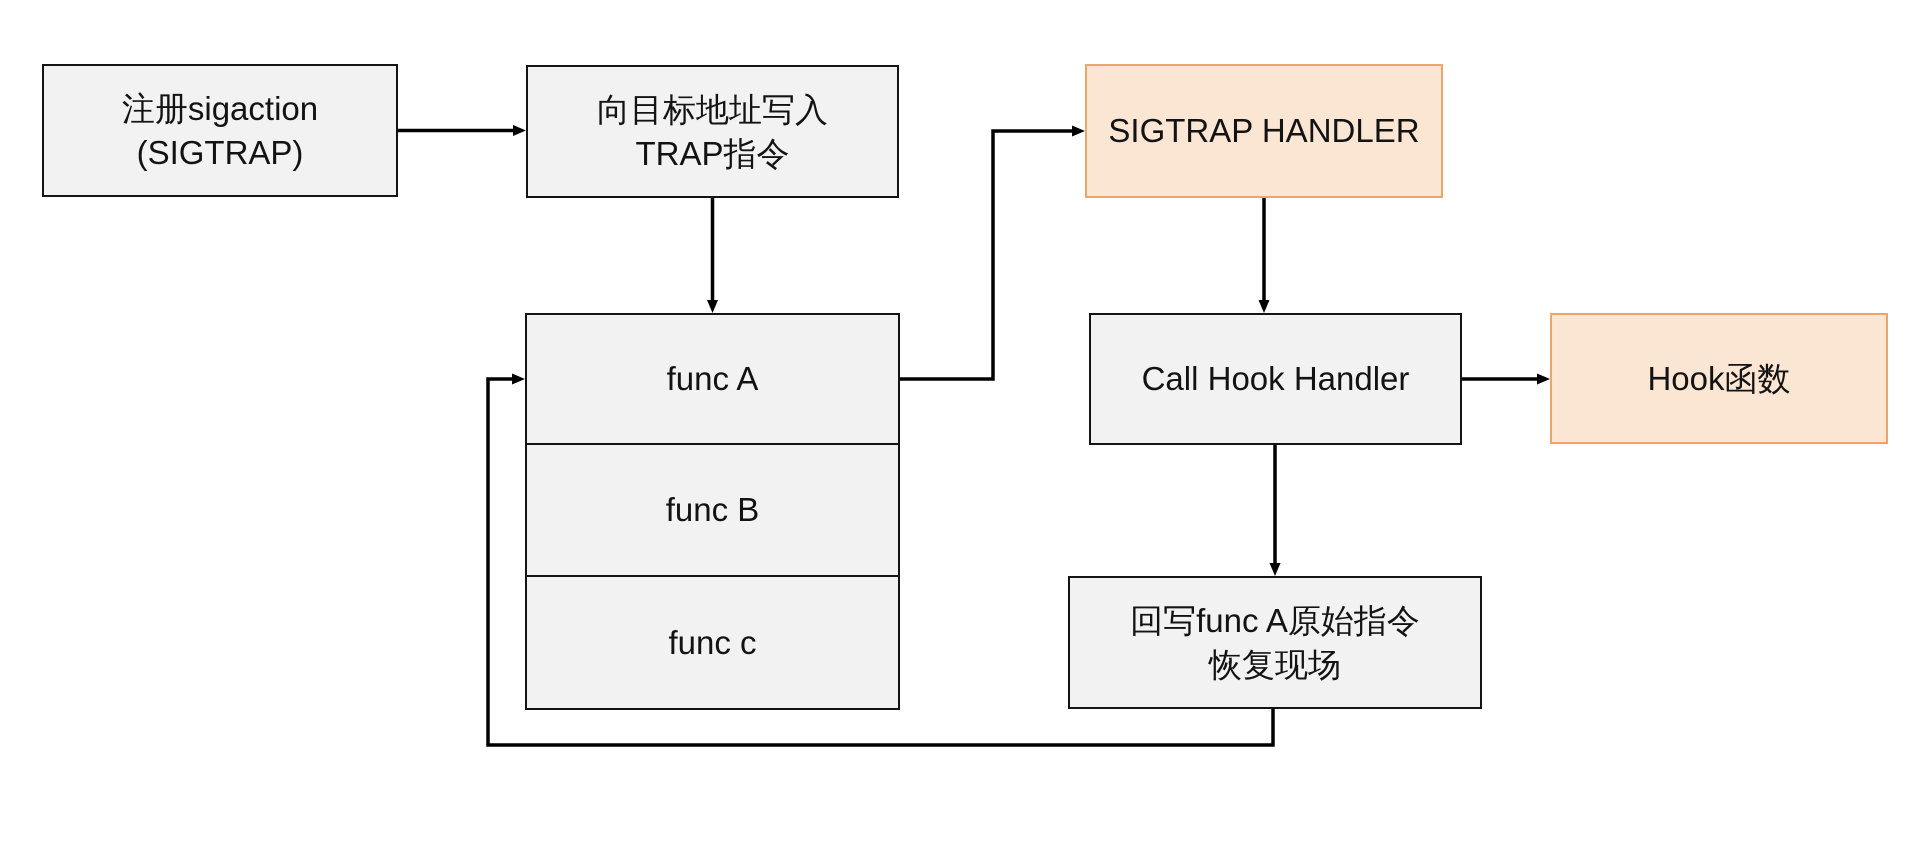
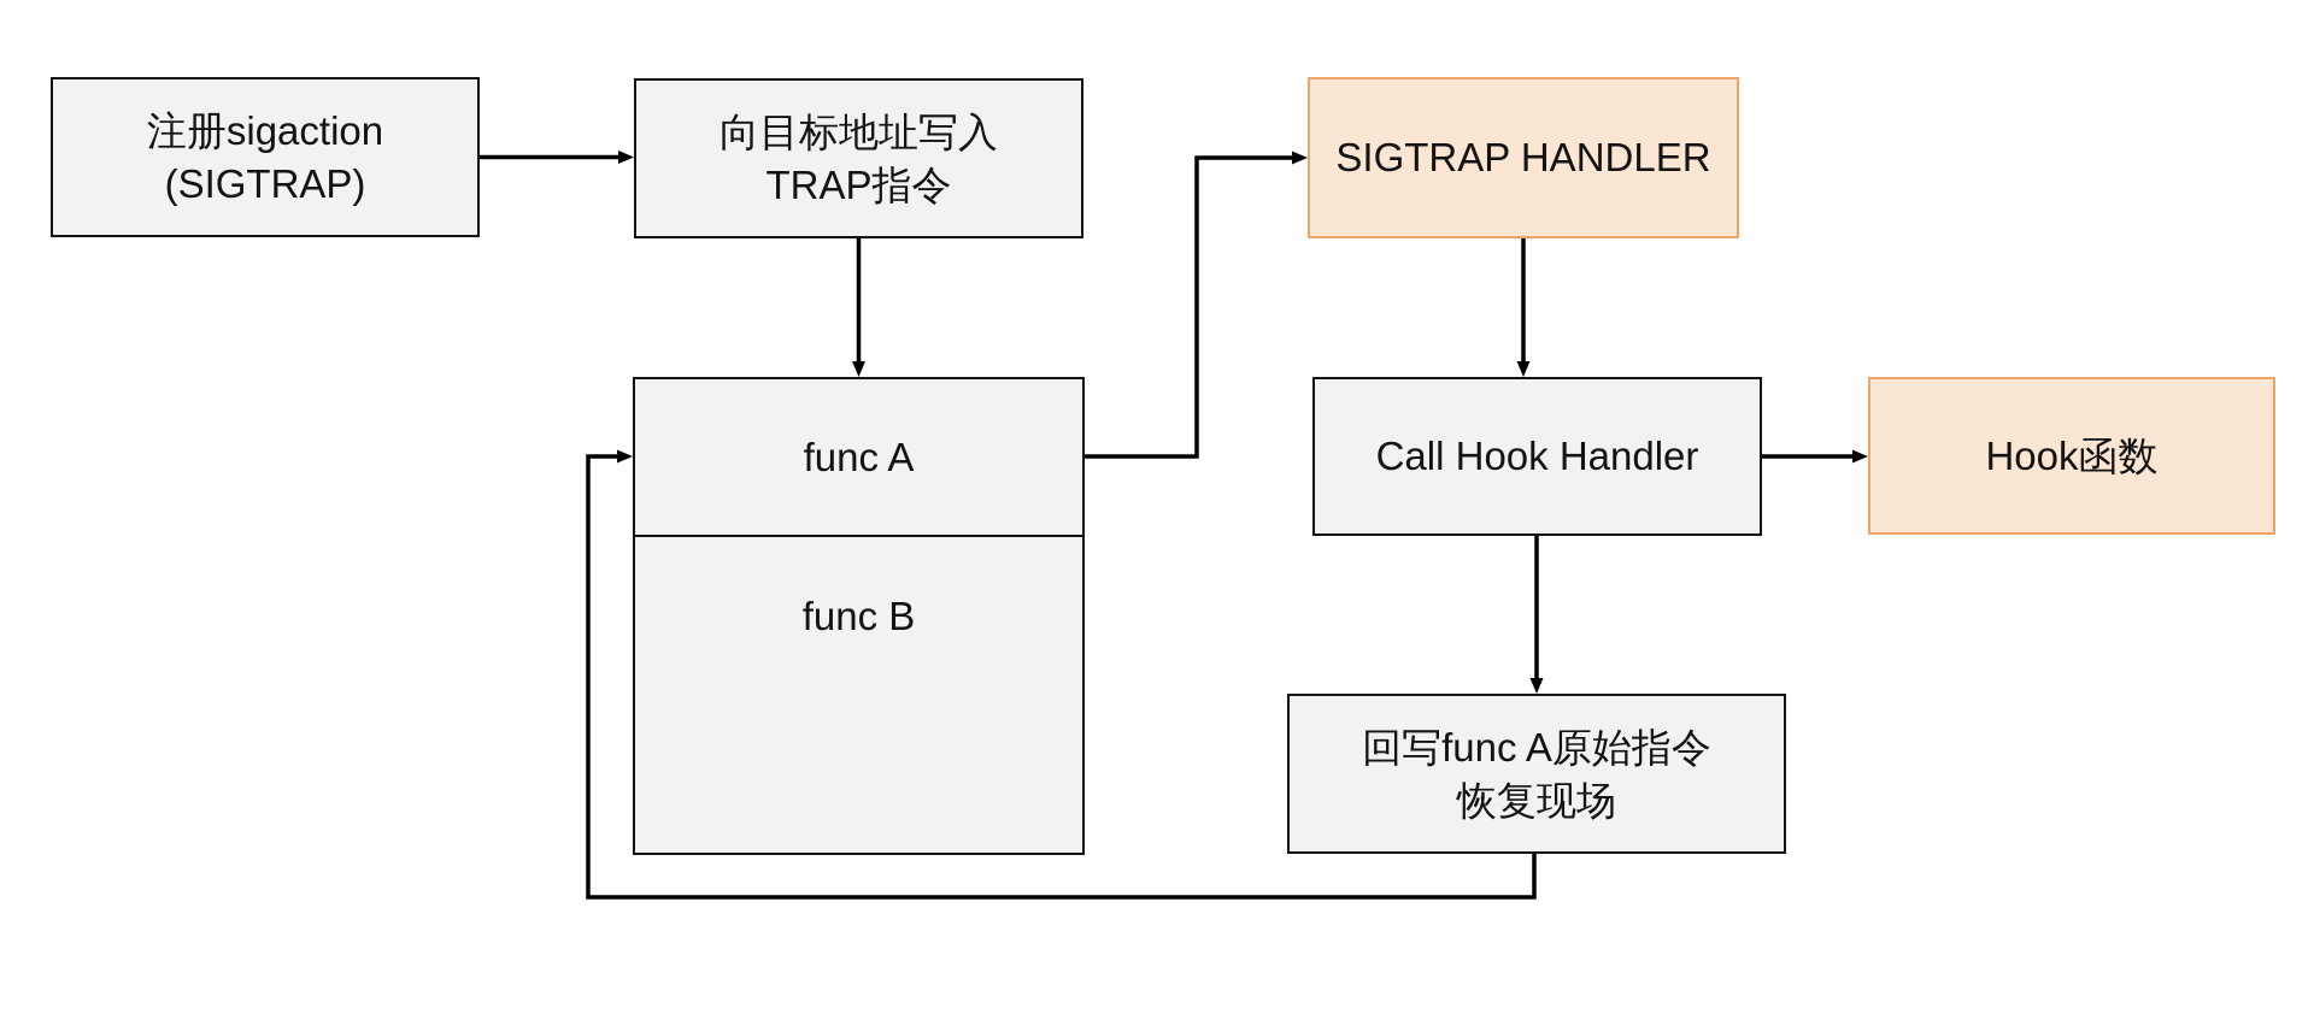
  注册sigaction
  (SIGTRAP)
  向目标地址写入
  TRAP指令
  SIGTRAP HANDLER
  func A
  func B
- func c
  Call Hook Handler
  Hook函数
  回写func A原始指令
  恢复现场
